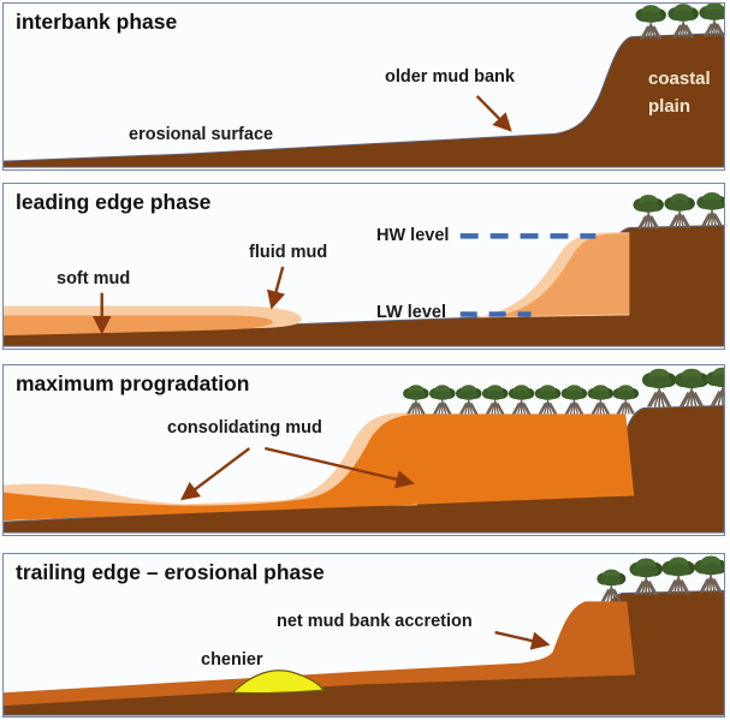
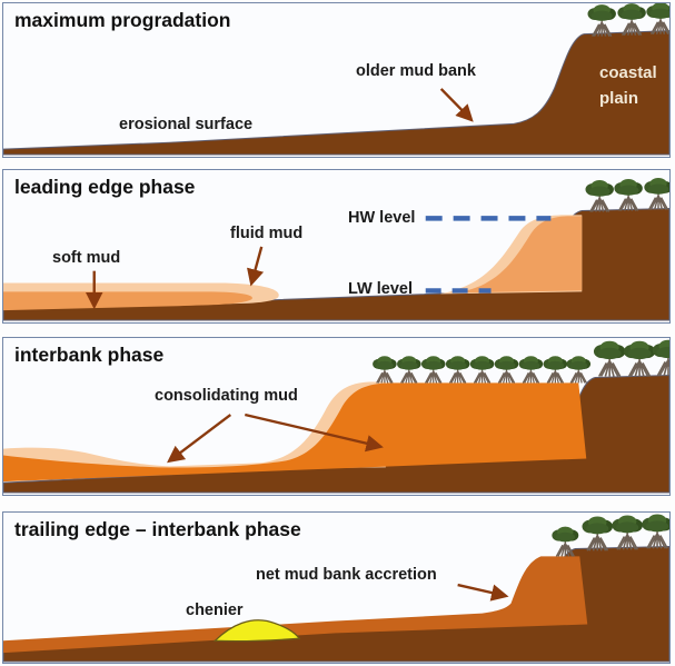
- interbank phase
+ maximum progradation
  erosional surface
  older mud bank
  coastal
  plain
  leading edge phase
  soft mud
  fluid mud
  HW level
  LW level
- maximum progradation
+ interbank phase
  consolidating mud
- trailing edge – erosional phase
+ trailing edge – interbank phase
  net mud bank accretion
  chenier
